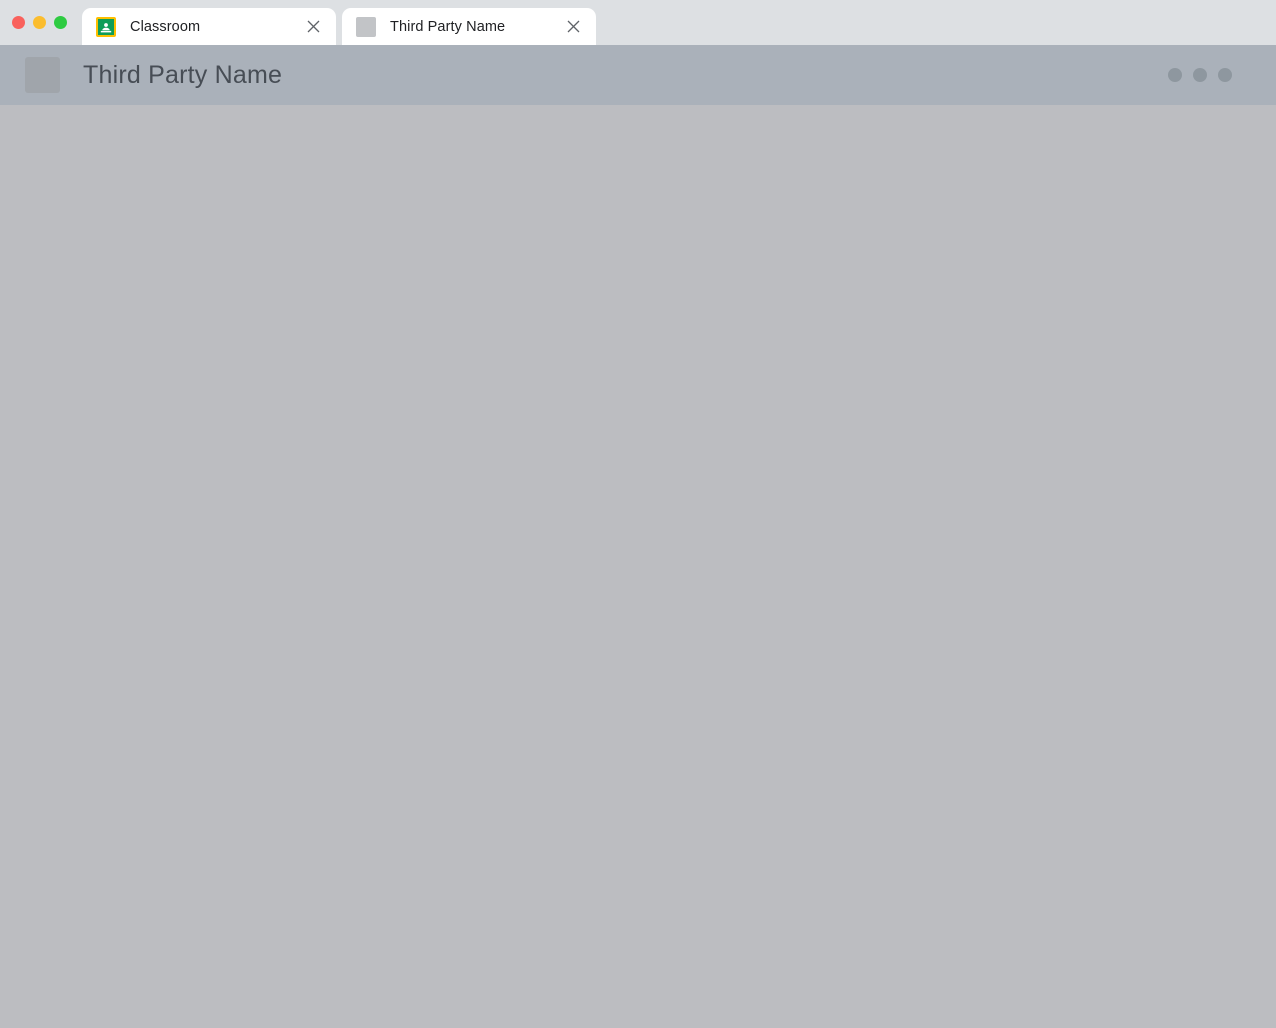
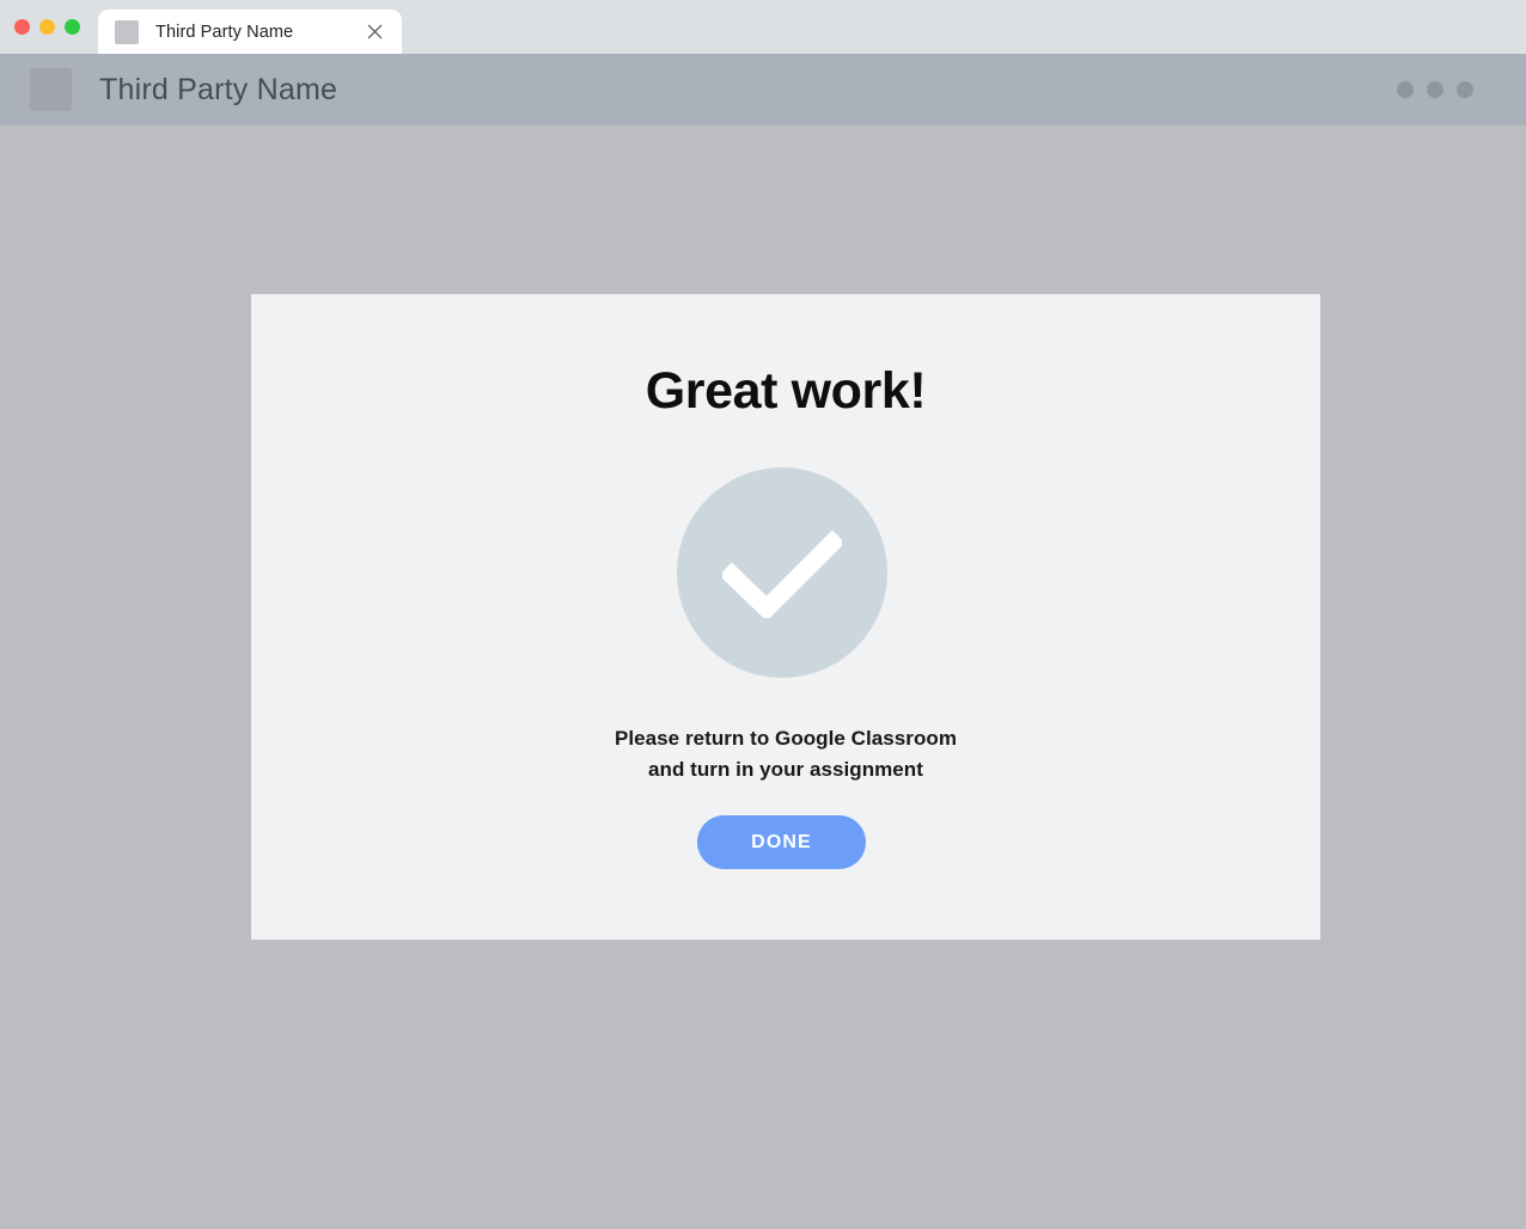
- Classroom
  Third Party Name
  Third Party Name
+ Great work!
+ Please return to Google Classroom
+ and turn in your assignment
+ DONE
